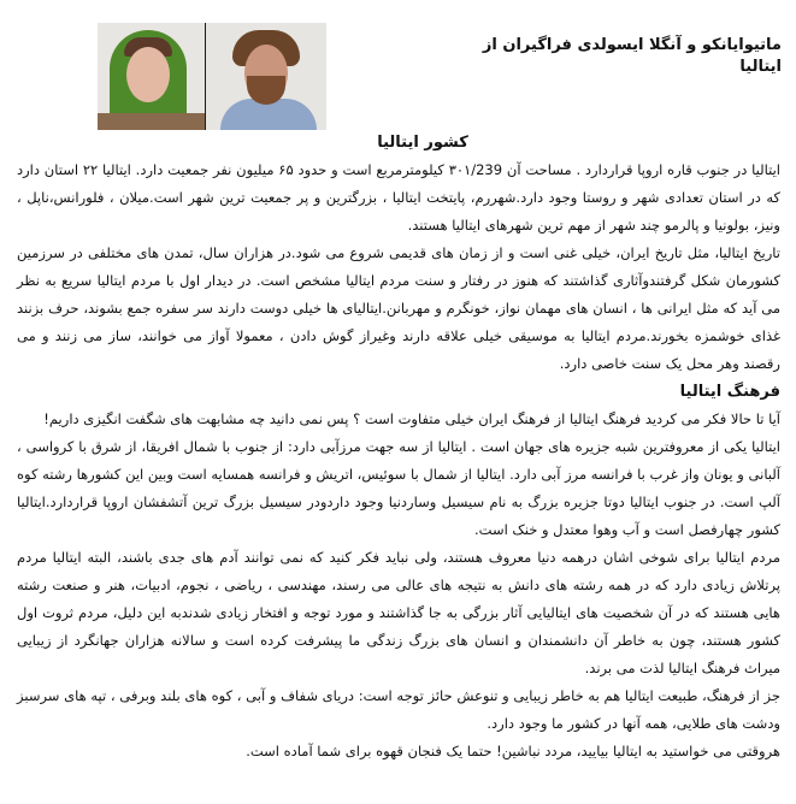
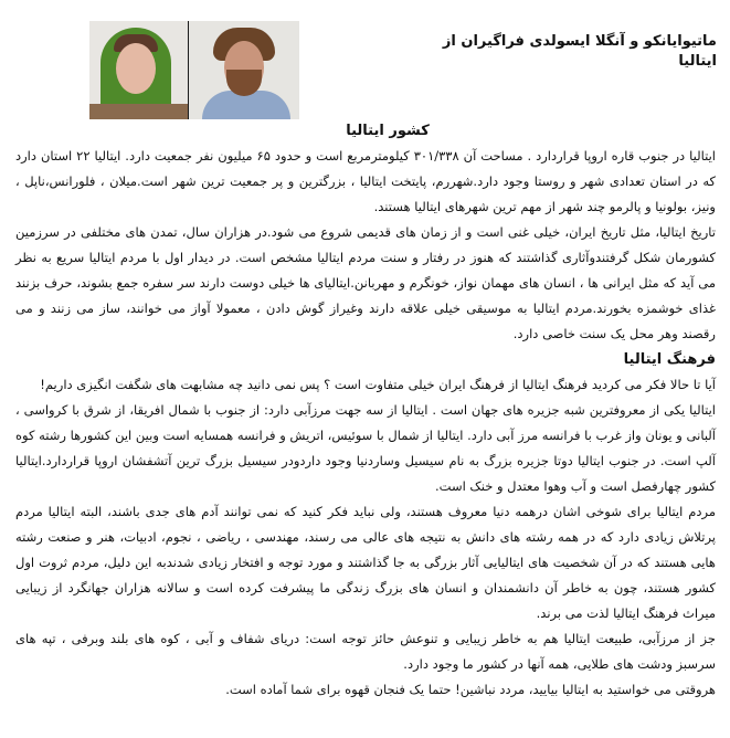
  ماتیوایانکو و آنگلا ایسولدی فراگیران از ایتالیا
  کشور ایتالیا
- ایتالیا در جنوب قاره اروپا قراردارد . مساحت آن ۳۰۱/239 کیلومترمربع است و حدود ۶۵ میلیون نفر جمعیت دارد. ایتالیا ۲۲ استان دارد که در استان تعدادی شهر و روستا وجود دارد.شهررم، پایتخت ایتالیا ، بزرگترین و پر جمعیت ترین شهر است.میلان ، فلورانس،ناپل ، ونیز، بولونیا و پالرمو چند شهر از مهم ترین شهرهای ایتالیا هستند.
+ ایتالیا در جنوب قاره اروپا قراردارد . مساحت آن ۳۰۱/۳۳۸ کیلومترمربع است و حدود ۶۵ میلیون نفر جمعیت دارد. ایتالیا ۲۲ استان دارد که در استان تعدادی شهر و روستا وجود دارد.شهررم، پایتخت ایتالیا ، بزرگترین و پر جمعیت ترین شهر است.میلان ، فلورانس،ناپل ، ونیز، بولونیا و پالرمو چند شهر از مهم ترین شهرهای ایتالیا هستند.
  تاریخ ایتالیا، مثل تاریخ ایران، خیلی غنی است و از زمان های قدیمی شروع می شود.در هزاران سال، تمدن های مختلفی در سرزمین کشورمان شکل گرفتندوآثاری گذاشتند که هنوز در رفتار و سنت مردم ایتالیا مشخص است. در دیدار اول با مردم ایتالیا سریع به نظر می آید که مثل ایرانی ها ، انسان های مهمان نواز، خونگرم و مهربانن.ایتالیای ها خیلی دوست دارند سر سفره جمع بشوند، حرف بزنند غذای خوشمزه بخورند.مردم ایتالیا به موسیقی خیلی علاقه دارند وغیراز گوش دادن ، معمولا آواز می خوانند، ساز می زنند و می رقصند وهر محل یک سنت خاصی دارد.
  فرهنگ ایتالیا
  آیا تا حالا فکر می کردید فرهنگ ایتالیا از فرهنگ ایران خیلی متفاوت است ؟ پس نمی دانید چه مشابهت های شگفت انگیزی داریم!
  ایتالیا یکی از معروفترین شبه جزیره های جهان است . ایتالیا از سه جهت مرزآبی دارد: از جنوب با شمال افریقا، از شرق با کرواسی ، آلبانی و یونان واز غرب با فرانسه مرز آبی دارد. ایتالیا از شمال با سوئیس، اتریش و فرانسه همسایه است وبین این کشورها رشته کوه آلپ است. در جنوب ایتالیا دوتا جزیره بزرگ به نام سیسیل وساردنیا وجود داردودر سیسیل بزرگ ترین آتشفشان اروپا قراردارد.ایتالیا کشور چهارفصل است و آب وهوا معتدل و خنک است.
  مردم ایتالیا برای شوخی اشان درهمه دنیا معروف هستند، ولی نباید فکر کنید که نمی توانند آدم های جدی باشند، البته ایتالیا مردم پرتلاش زیادی دارد که در همه رشته های دانش به نتیجه های عالی می رسند، مهندسی ، ریاضی ، نجوم، ادبیات، هنر و صنعت رشته هایی هستند که در آن شخصیت های ایتالیایی آثار بزرگی به جا گذاشتند و مورد توجه و افتخار زیادی شدندبه این دلیل، مردم ثروت اول کشور هستند، چون به خاطر آن دانشمندان و انسان های بزرگ زندگی ما پیشرفت کرده است و سالانه هزاران جهانگرد از زیبایی میراث فرهنگ ایتالیا لذت می برند.
- جز از فرهنگ، طبیعت ایتالیا هم به خاطر زیبایی و تنوعش حائز توجه است: دریای شفاف و آبی ، کوه های بلند وبرفی ، تپه های سرسبز ودشت های طلایی، همه آنها در کشور ما وجود دارد.
+ جز از مرزآبی، طبیعت ایتالیا هم به خاطر زیبایی و تنوعش حائز توجه است: دریای شفاف و آبی ، کوه های بلند وبرفی ، تپه های سرسبز ودشت های طلایی، همه آنها در کشور ما وجود دارد.
  هروقتی می خواستید به ایتالیا بیایید، مردد نباشین! حتما یک فنجان قهوه برای شما آماده است.
